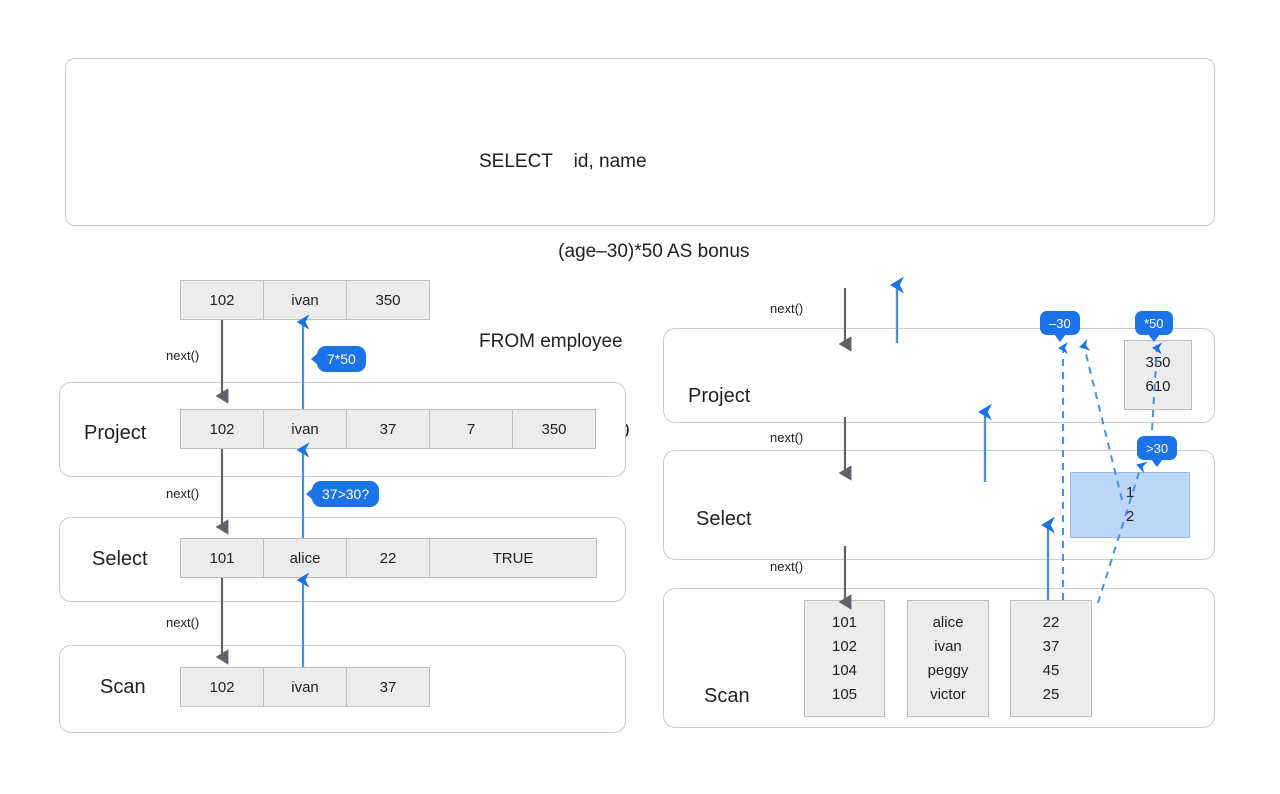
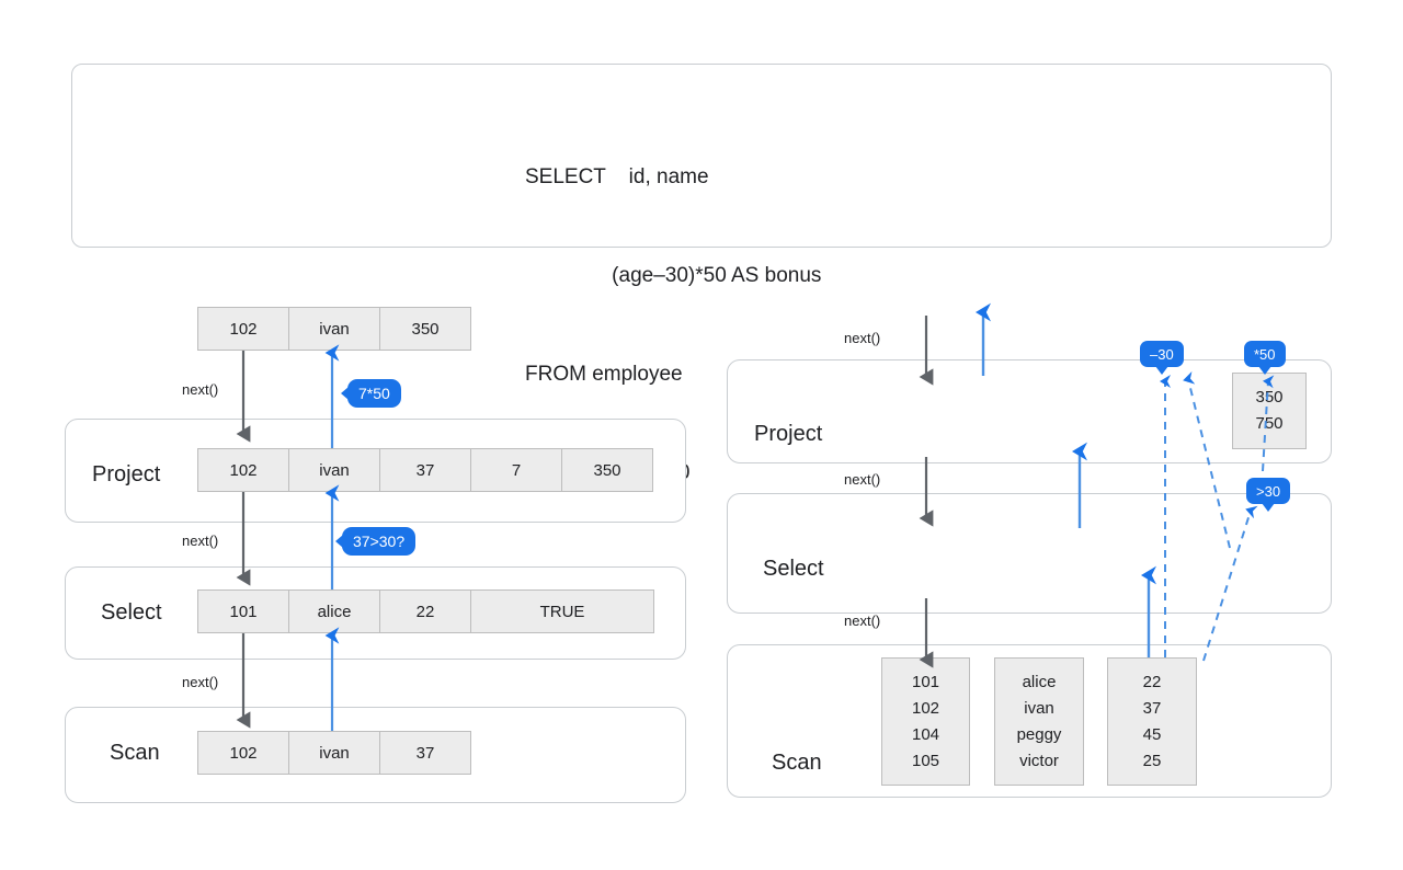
  SELECT id, name
  (age–30)*50 AS bonus
  FROM employee
  102
  ivan
  350
  Project
  102
  ivan
  37
  7
  350
  Select
  101
  alice
  22
  TRUE
  Scan
  102
  ivan
  37
  next()
  next()
  next()
  7*50
  37>30?
  Project
  350
- 610
+ 750
  Select
- 1
- 2
  Scan
  101
  102
  104
  105
  alice
  ivan
  peggy
  victor
  22
  37
  45
  25
  next()
  next()
  next()
  –30
  *50
  >30
